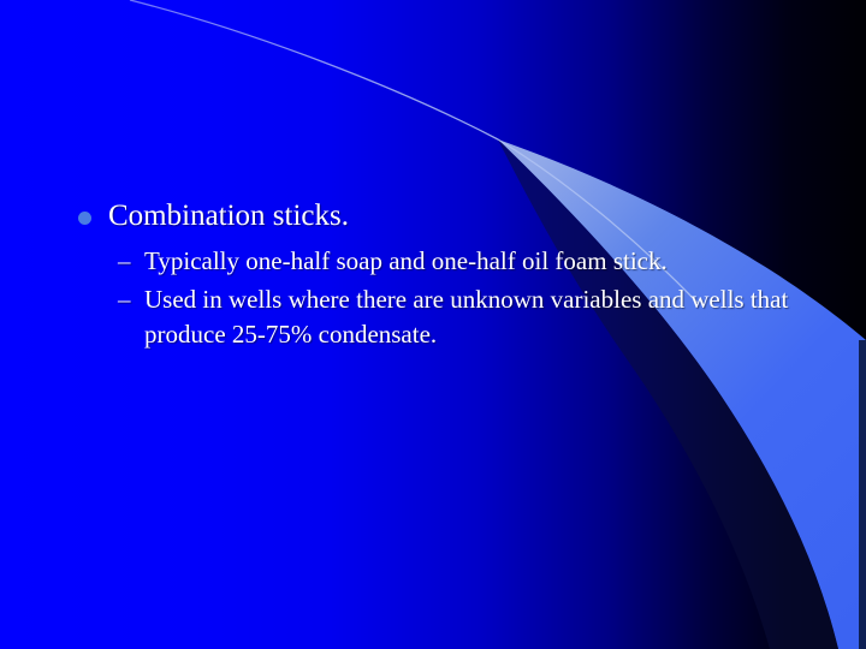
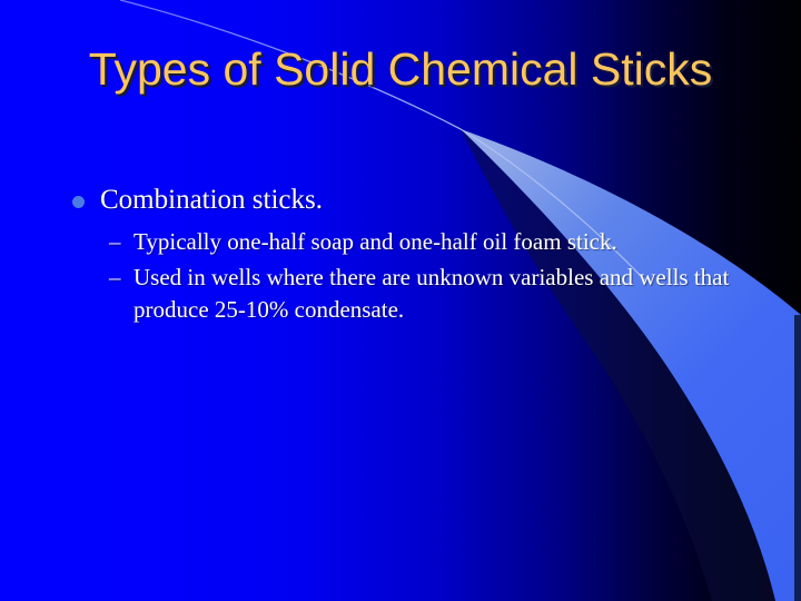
+ Types of Solid Chemical Sticks
  Combination sticks.
  –
  Typically one-half soap and one-half oil foam stick.
  –
- Used in wells where there are unknown variables and wells that produce 25-75% condensate.
+ Used in wells where there are unknown variables and wells that produce 25-10% condensate.
